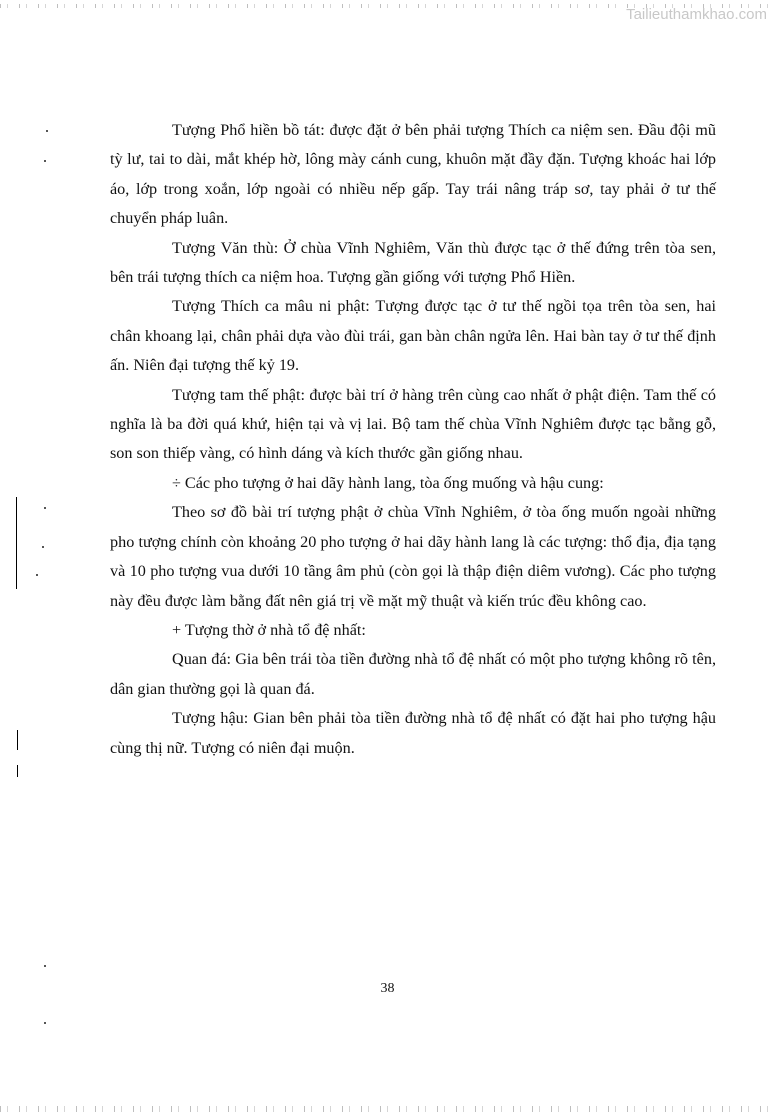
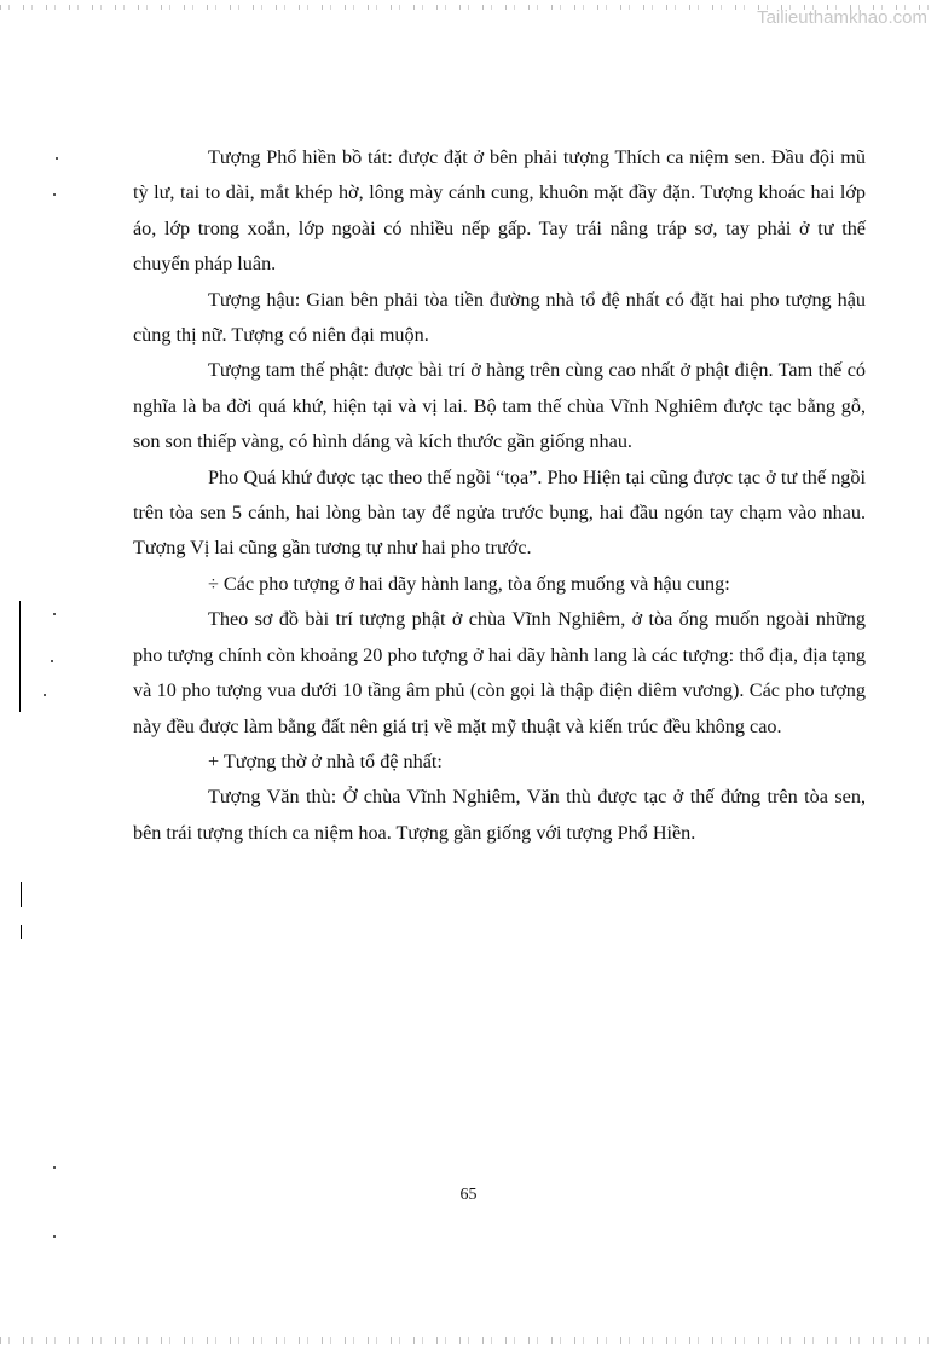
  Tailieuthamkhao.com
  Tượng Phổ hiền bồ tát: được đặt ở bên phải tượng Thích ca niệm sen. Đầu đội mũ tỳ lư, tai to dài, mắt khép hờ, lông mày cánh cung, khuôn mặt đầy đặn. Tượng khoác hai lớp áo, lớp trong xoắn, lớp ngoài có nhiều nếp gấp. Tay trái nâng tráp sơ, tay phải ở tư thế chuyển pháp luân.
- Tượng Văn thù: Ở chùa Vĩnh Nghiêm, Văn thù được tạc ở thế đứng trên tòa sen, bên trái tượng thích ca niệm hoa. Tượng gần giống với tượng Phổ Hiền.
+ Tượng hậu: Gian bên phải tòa tiền đường nhà tổ đệ nhất có đặt hai pho tượng hậu cùng thị nữ. Tượng có niên đại muộn.
- Tượng Thích ca mâu ni phật: Tượng được tạc ở tư thế ngồi tọa trên tòa sen, hai chân khoang lại, chân phải dựa vào đùi trái, gan bàn chân ngửa lên. Hai bàn tay ở tư thế định ấn. Niên đại tượng thế kỷ 19.
  Tượng tam thế phật: được bài trí ở hàng trên cùng cao nhất ở phật điện. Tam thế có nghĩa là ba đời quá khứ, hiện tại và vị lai. Bộ tam thế chùa Vĩnh Nghiêm được tạc bằng gỗ, son son thiếp vàng, có hình dáng và kích thước gần giống nhau.
+ Pho Quá khứ được tạc theo thế ngồi “tọa”. Pho Hiện tại cũng được tạc ở tư thế ngồi trên tòa sen 5 cánh, hai lòng bàn tay để ngửa trước bụng, hai đầu ngón tay chạm vào nhau. Tượng Vị lai cũng gần tương tự như hai pho trước.
  ÷ Các pho tượng ở hai dãy hành lang, tòa ống muống và hậu cung:
  Theo sơ đồ bài trí tượng phật ở chùa Vĩnh Nghiêm, ở tòa ống muốn ngoài những pho tượng chính còn khoảng 20 pho tượng ở hai dãy hành lang là các tượng: thổ địa, địa tạng và 10 pho tượng vua dưới 10 tầng âm phủ (còn gọi là thập điện diêm vương). Các pho tượng này đều được làm bằng đất nên giá trị về mặt mỹ thuật và kiến trúc đều không cao.
  + Tượng thờ ở nhà tổ đệ nhất:
- Quan đá: Gia bên trái tòa tiền đường nhà tổ đệ nhất có một pho tượng không rõ tên, dân gian thường gọi là quan đá.
- Tượng hậu: Gian bên phải tòa tiền đường nhà tổ đệ nhất có đặt hai pho tượng hậu cùng thị nữ. Tượng có niên đại muộn.
+ Tượng Văn thù: Ở chùa Vĩnh Nghiêm, Văn thù được tạc ở thế đứng trên tòa sen, bên trái tượng thích ca niệm hoa. Tượng gần giống với tượng Phổ Hiền.
- 38
+ 65
